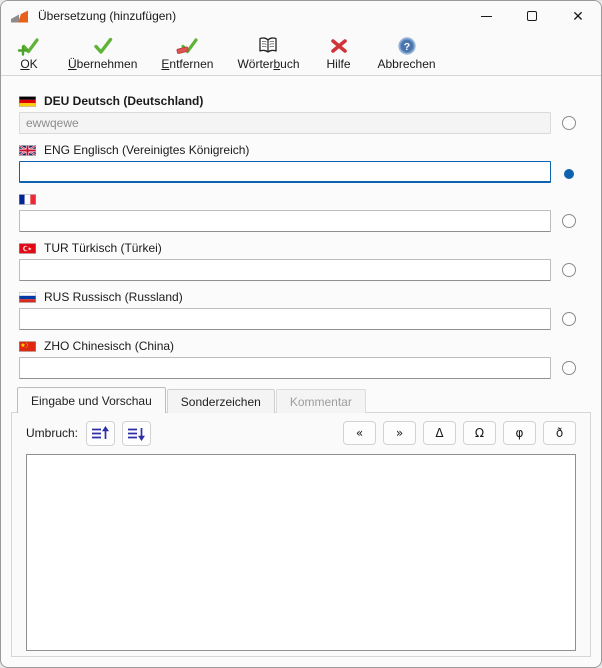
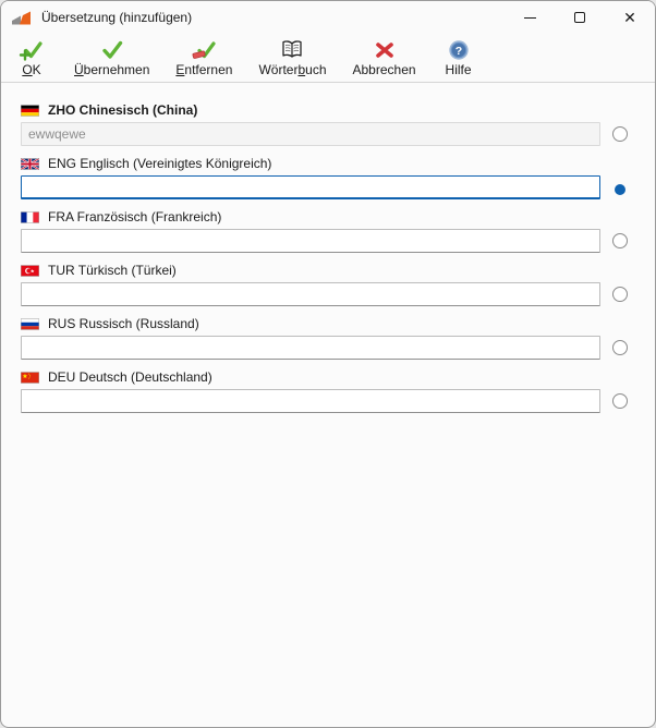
  Übersetzung (hinzufügen)
  ✕
  OK
  Übernehmen
  Entfernen
  Wörterbuch
- Hilfe
+ Abbrechen
  ?
- Abbrechen
+ Hilfe
- DEU Deutsch (Deutschland)
+ ZHO Chinesisch (China)
  ewwqewe
  ENG Englisch (Vereinigtes Königreich)
+ FRA Französisch (Frankreich)
  TUR Türkisch (Türkei)
  RUS Russisch (Russland)
- ZHO Chinesisch (China)
+ DEU Deutsch (Deutschland)
- Eingabe und Vorschau
- Sonderzeichen
- Kommentar
- Umbruch:
- «
- »
- Δ
- Ω
- φ
- ð
